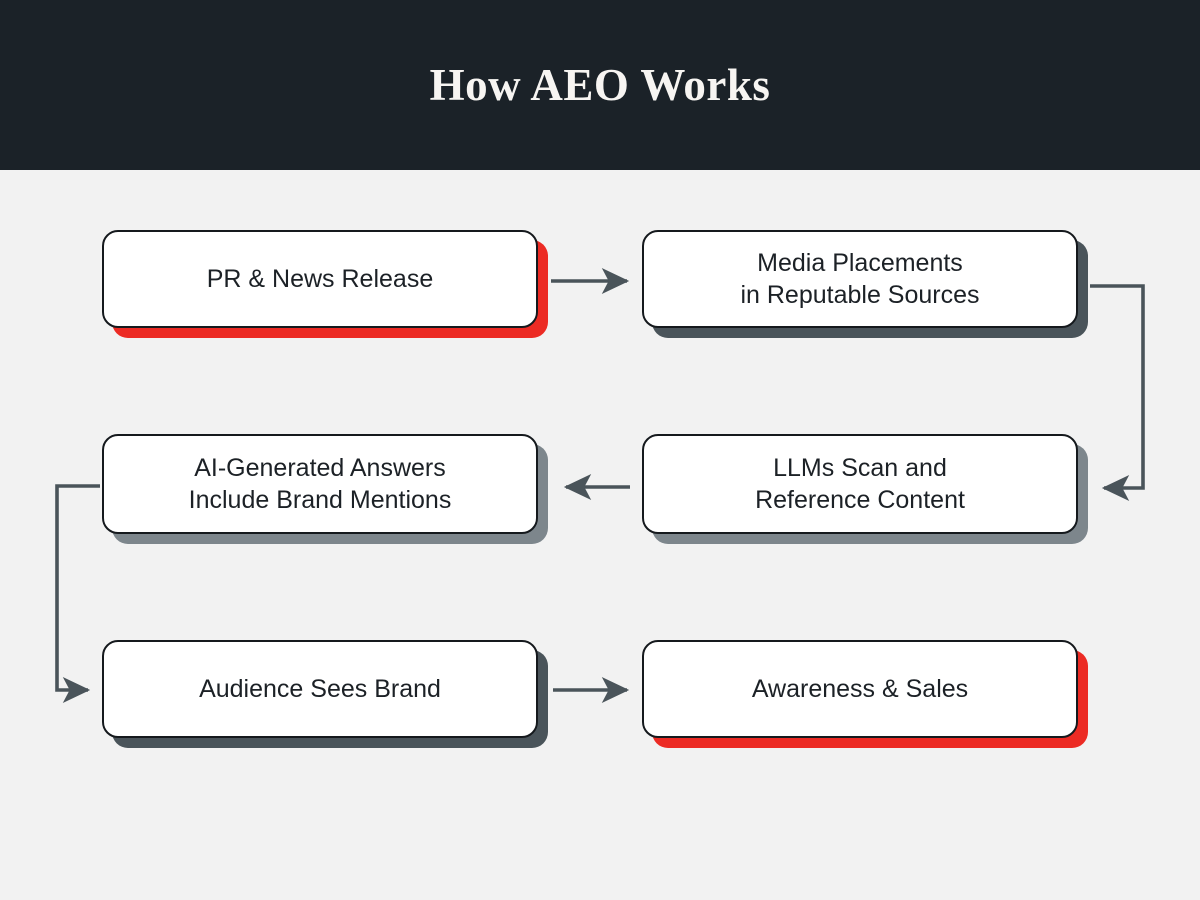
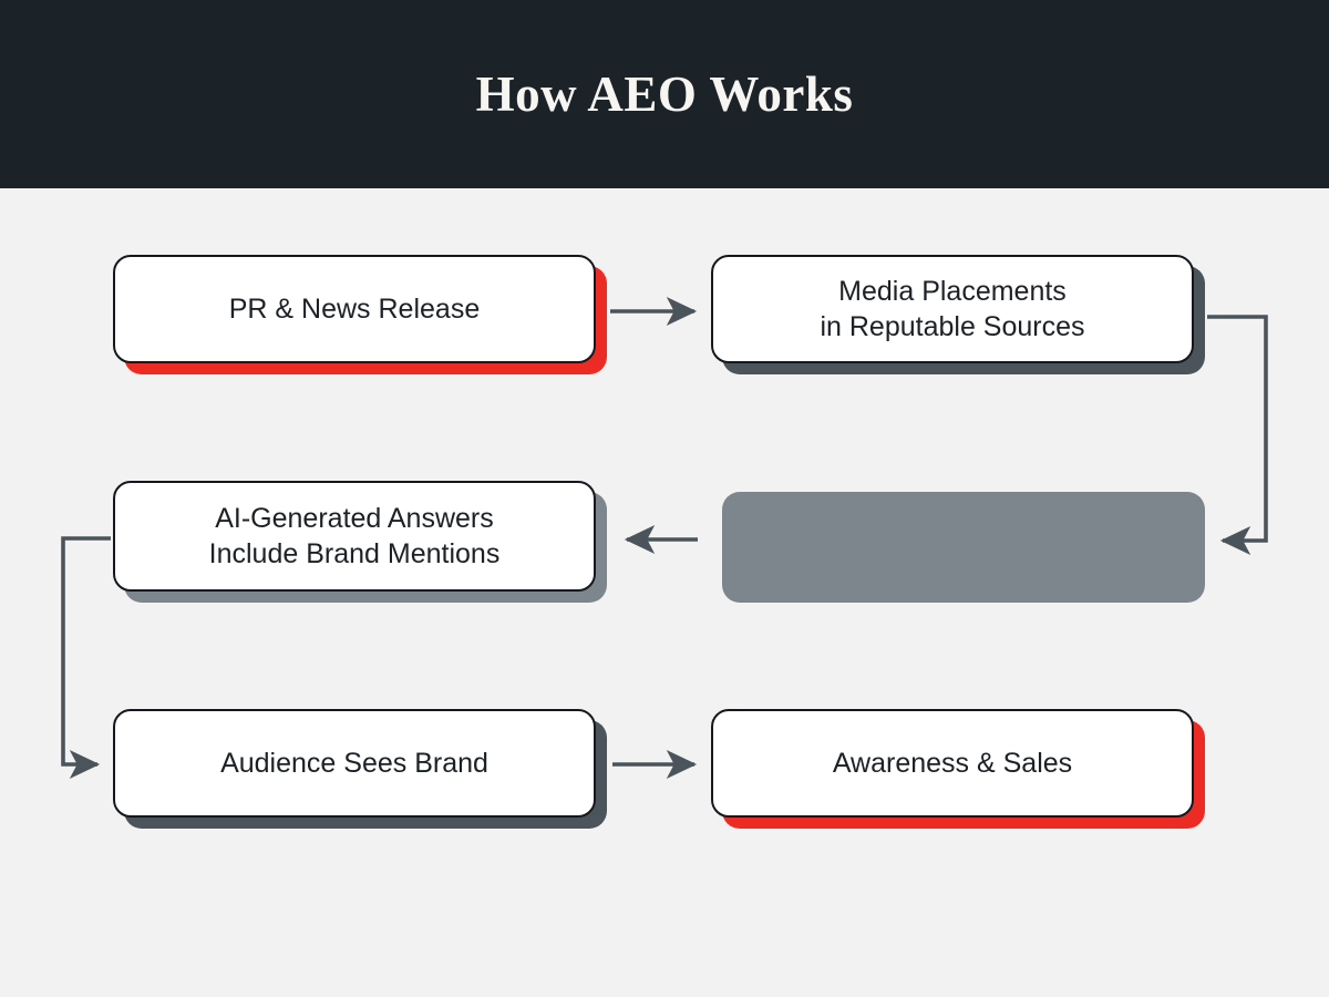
  How AEO Works
  PR & News Release
  Media Placements
  in Reputable Sources
  AI-Generated Answers
  Include Brand Mentions
- LLMs Scan and
- Reference Content
  Audience Sees Brand
  Awareness & Sales
